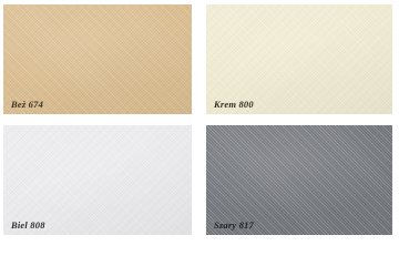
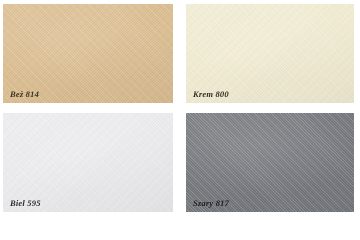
- Beż 674
+ Beż 814
  Krem 800
- Biel 808
+ Biel 595
  Szary 817
